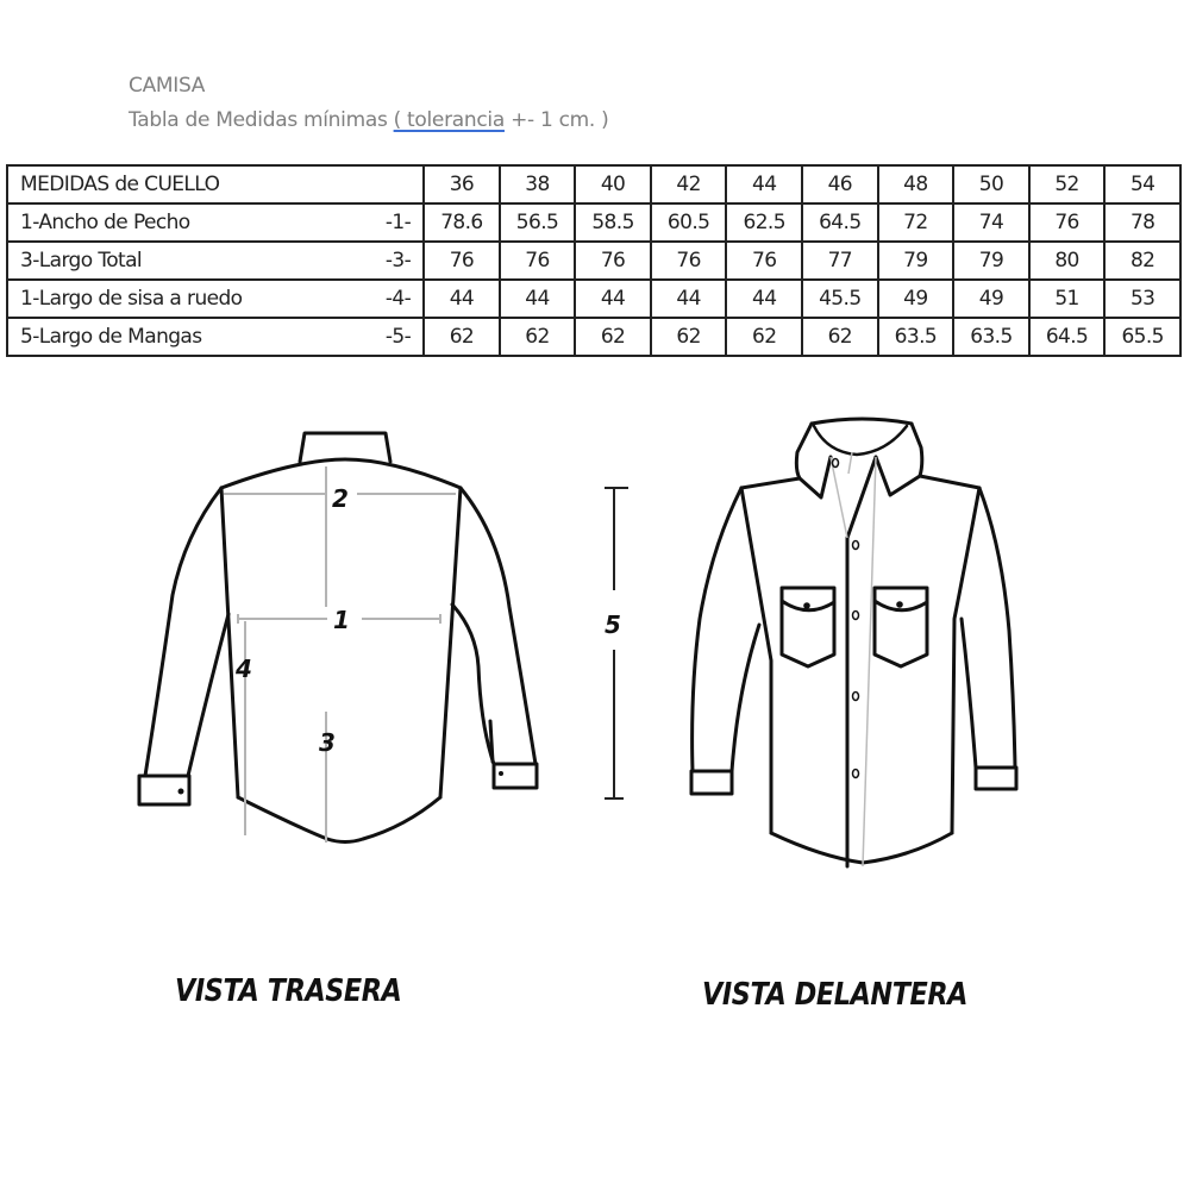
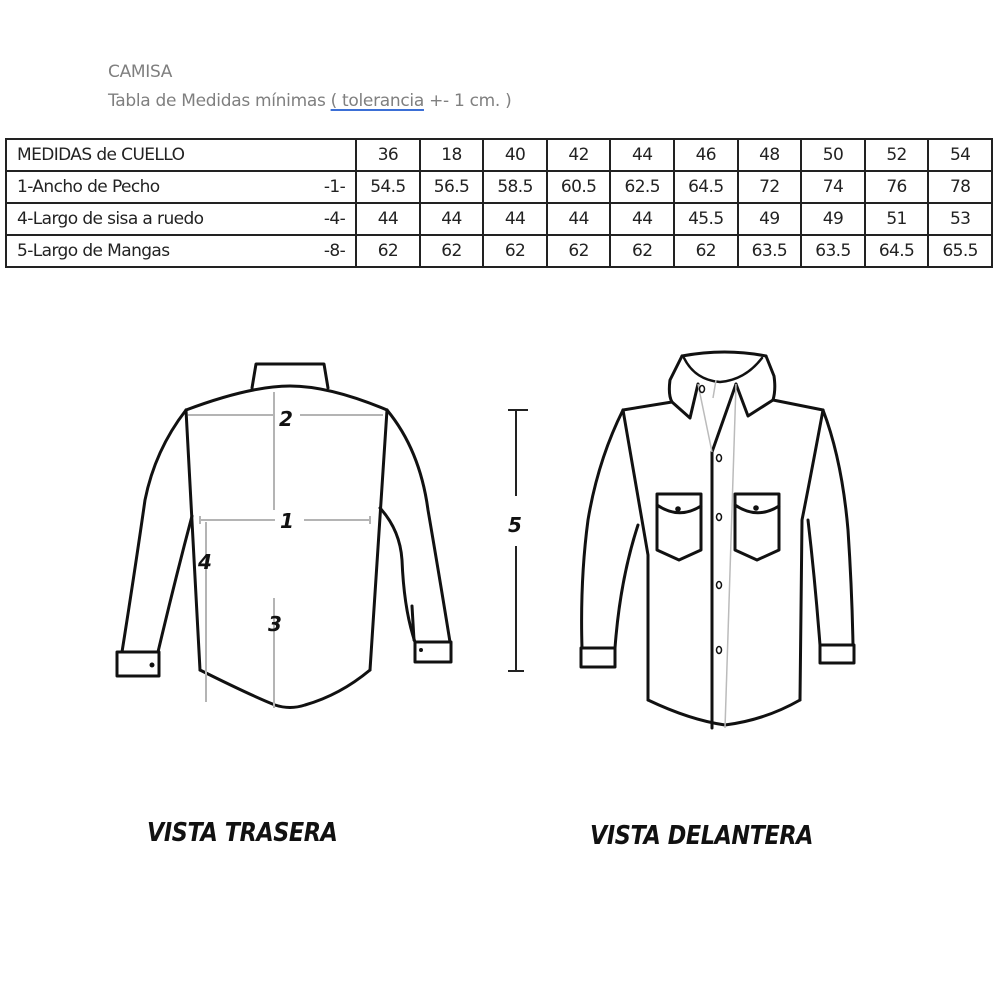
  CAMISA
  Tabla de Medidas mínimas ( tolerancia +- 1 cm. )
- MEDIDAS de CUELLO	36	38	40	42	44	46	48	50	52	54
+ MEDIDAS de CUELLO	36	18	40	42	44	46	48	50	52	54
- 1-Ancho de Pecho	-1-	78.6	56.5	58.5	60.5	62.5	64.5	72	74	76	78
+ 1-Ancho de Pecho	-1-	54.5	56.5	58.5	60.5	62.5	64.5	72	74	76	78
- 3-Largo Total	-3-	76	76	76	76	76	77	79	79	80	82
- 1-Largo de sisa a ruedo	-4-	44	44	44	44	44	45.5	49	49	51	53
+ 4-Largo de sisa a ruedo	-4-	44	44	44	44	44	45.5	49	49	51	53
- 5-Largo de Mangas	-5-	62	62	62	62	62	62	63.5	63.5	64.5	65.5
+ 5-Largo de Mangas	-8-	62	62	62	62	62	62	63.5	63.5	64.5	65.5
  2
  1
  4
  3
  5
  VISTA TRASERA
  VISTA DELANTERA
